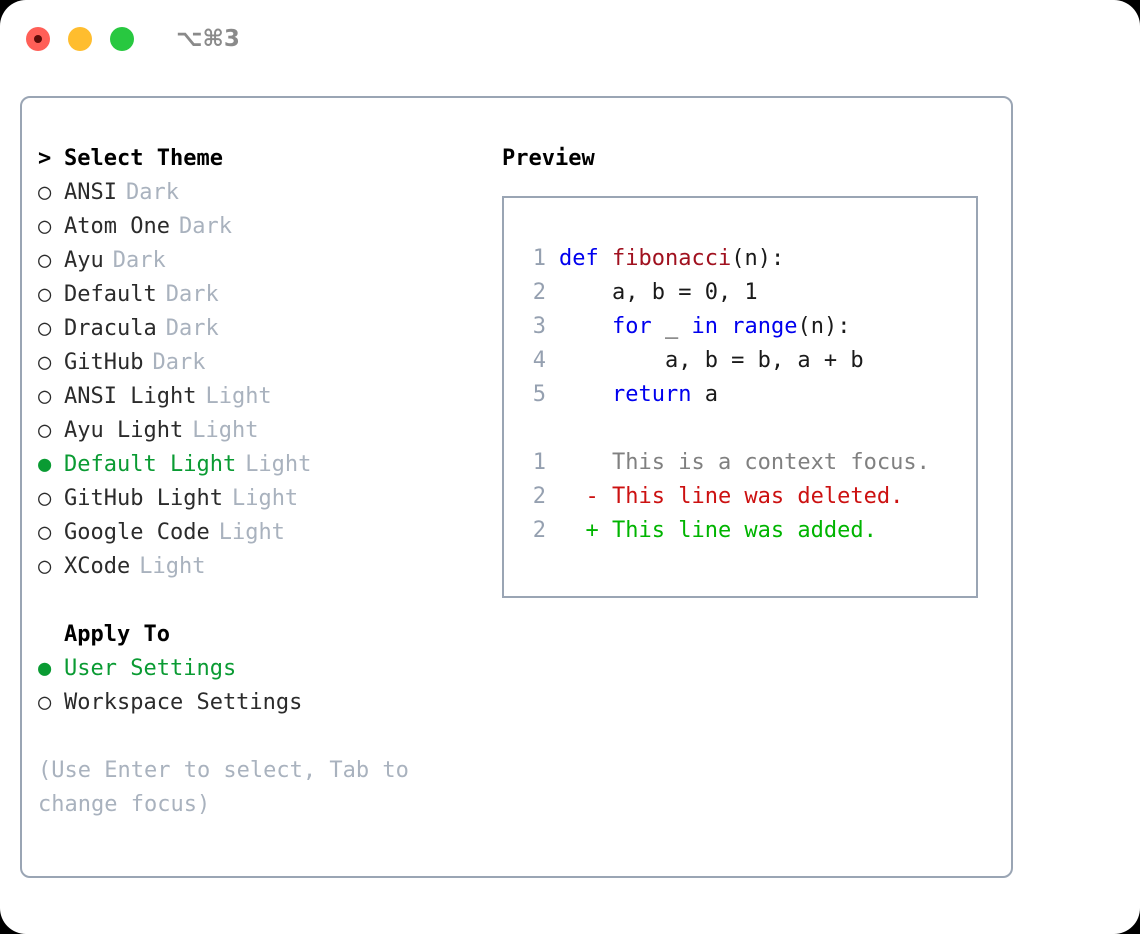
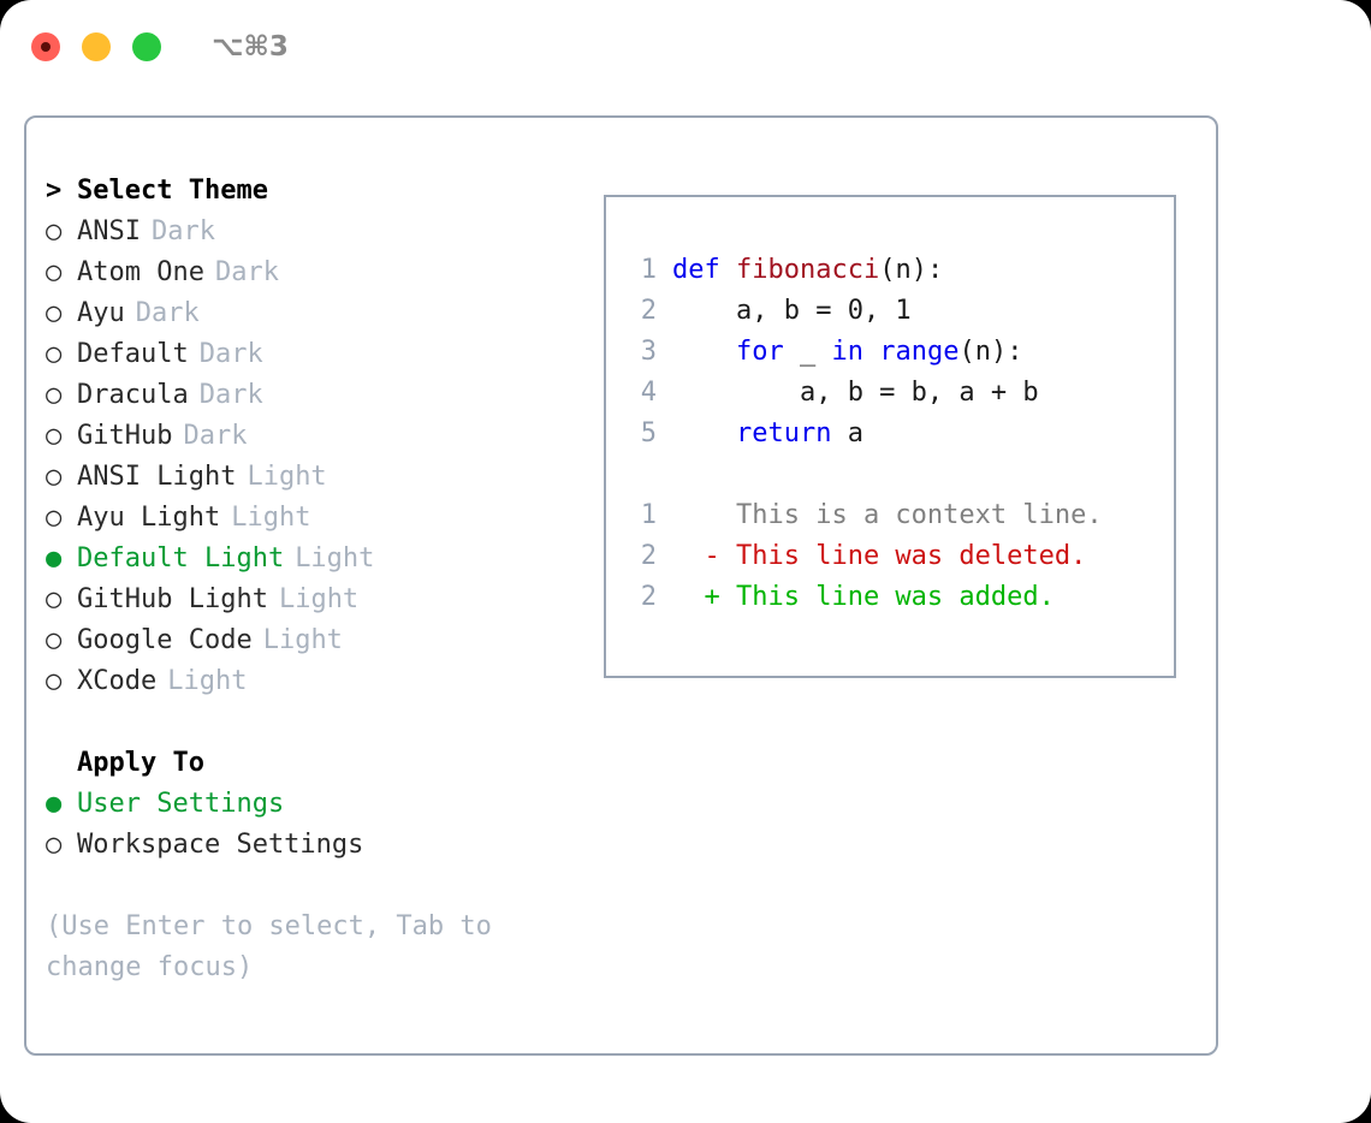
  ⌥⌘3
  >
  Select Theme
  ○
  ANSI
  Dark
  ○
  Atom One
  Dark
  ○
  Ayu
  Dark
  ○
  Default
  Dark
  ○
  Dracula
  Dark
  ○
  GitHub
  Dark
  ○
  ANSI Light
  Light
  ○
  Ayu Light
  Light
  ●
  Default Light
  Light
  ○
  GitHub Light
  Light
  ○
  Google Code
  Light
  ○
  XCode
  Light
  Apply To
  ●
  User Settings
  ○
  Workspace Settings
  (Use Enter to select, Tab to change focus)
- Preview
  1
  def fibonacci(n):
  2
  a, b = 0, 1
  3
  for _ in range(n):
  4
  a, b = b, a + b
  5
  return a
  1
- This is a context focus.
+ This is a context line.
  2
  - This line was deleted.
  2
  + This line was added.
